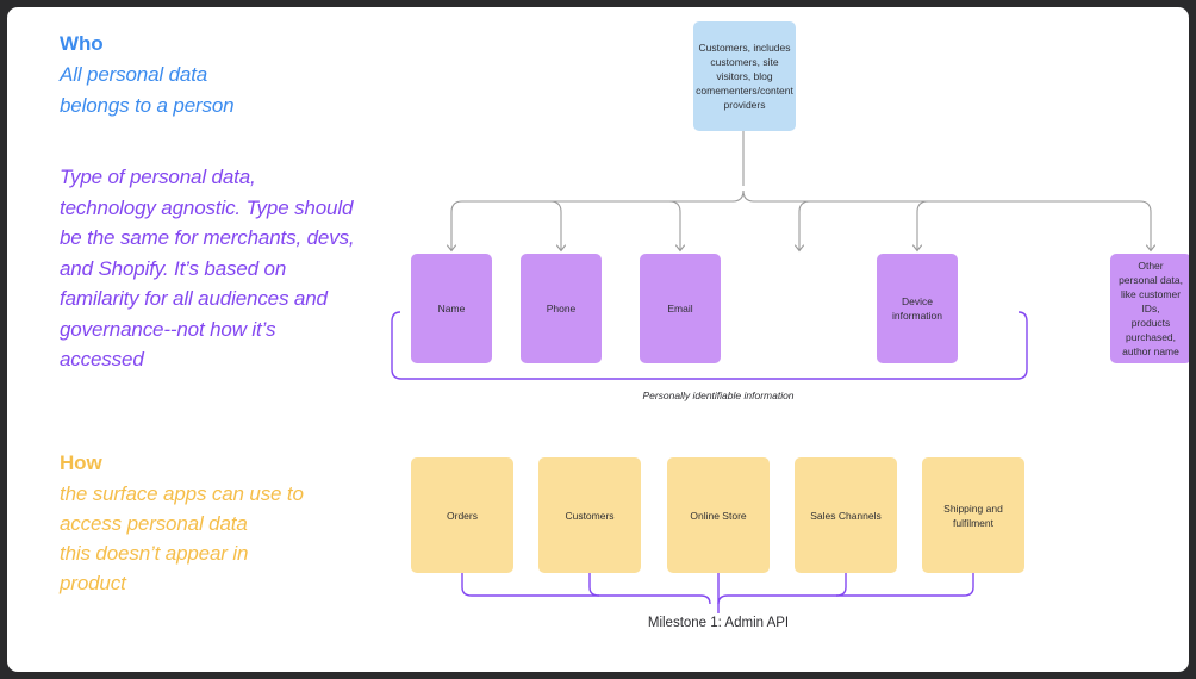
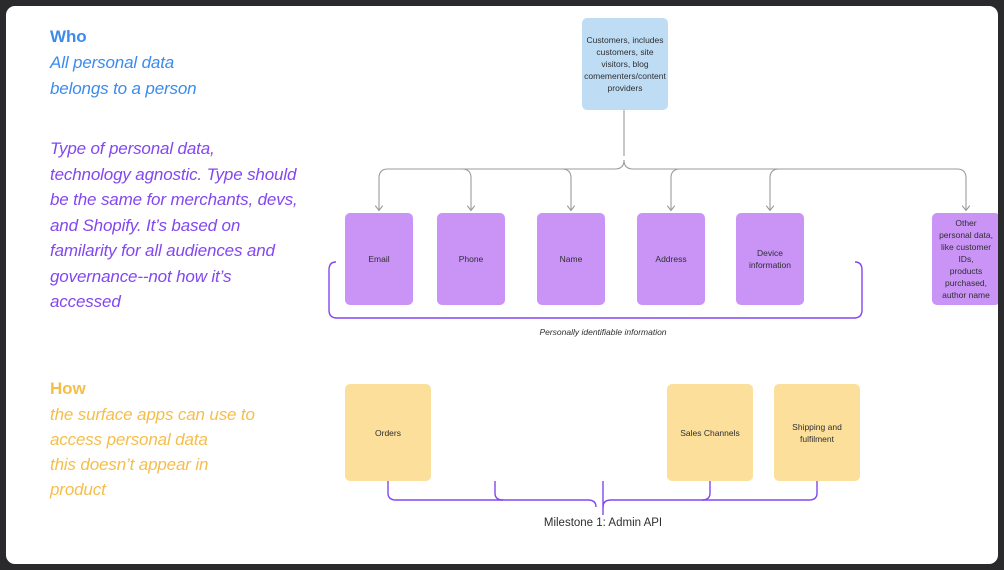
  Who
  All personal data
  belongs to a person
  Type of personal data,
  technology agnostic. Type should
  be the same for merchants, devs,
  and Shopify. It’s based on
  familarity for all audiences and
  governance--not how it’s
  accessed
  How
  the surface apps can use to
  access personal data
  this doesn’t appear in
  product
  Customers, includes
  customers, site
  visitors, blog
  comementers/content
  providers
- Name
+ Email
  Phone
- Email
+ Name
+ Address
  Device information
  Other personal data,
  like customer IDs,
  products purchased,
  author name
  Personally identifiable information
  Orders
- Customers
- Online Store
  Sales Channels
  Shipping and fulfilment
  Milestone 1: Admin API
